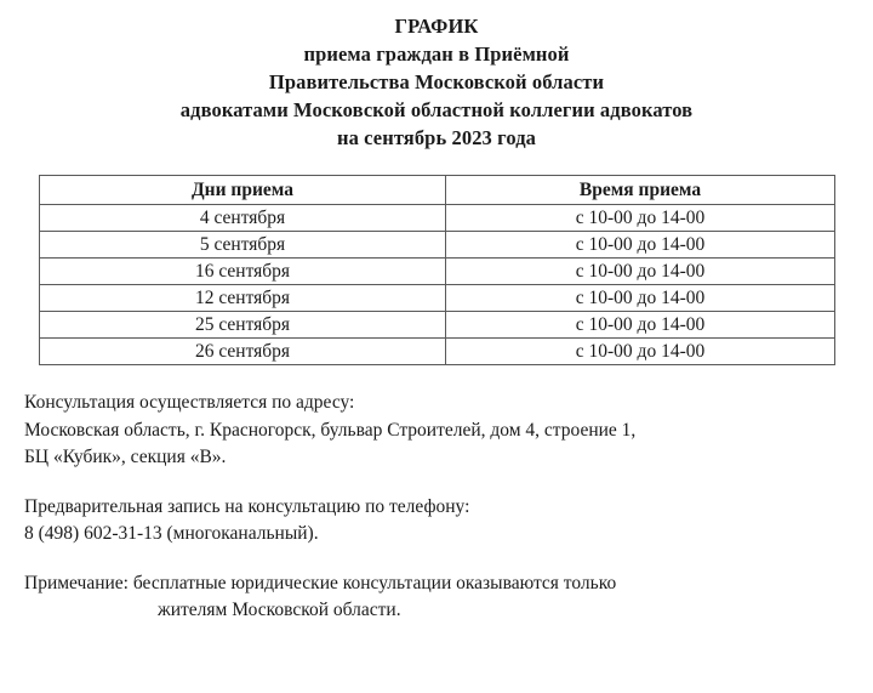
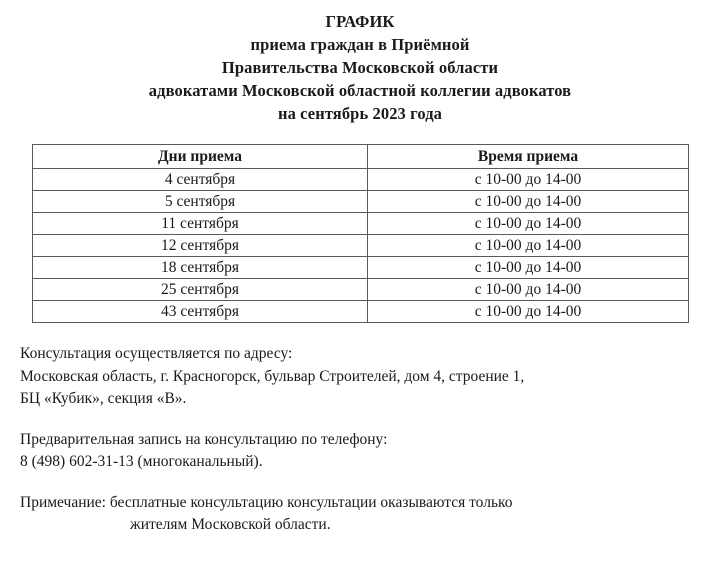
  ГРАФИК
  приема граждан в Приёмной
  Правительства Московской области
  адвокатами Московской областной коллегии адвокатов
  на сентябрь 2023 года
  Дни приема	Время приема
  4 сентября	с 10-00 до 14-00
  5 сентября	с 10-00 до 14-00
- 16 сентября	с 10-00 до 14-00
+ 11 сентября	с 10-00 до 14-00
  12 сентября	с 10-00 до 14-00
+ 18 сентября	с 10-00 до 14-00
  25 сентября	с 10-00 до 14-00
- 26 сентября	с 10-00 до 14-00
+ 43 сентября	с 10-00 до 14-00
  Консультация осуществляется по адресу:
  Московская область, г. Красногорск, бульвар Строителей, дом 4, строение 1,
  БЦ «Кубик», секция «В».
  Предварительная запись на консультацию по телефону:
  8 (498) 602-31-13 (многоканальный).
- Примечание: бесплатные юридические консультации оказываются только
+ Примечание: бесплатные консультацию консультации оказываются только
  жителям Московской области.
